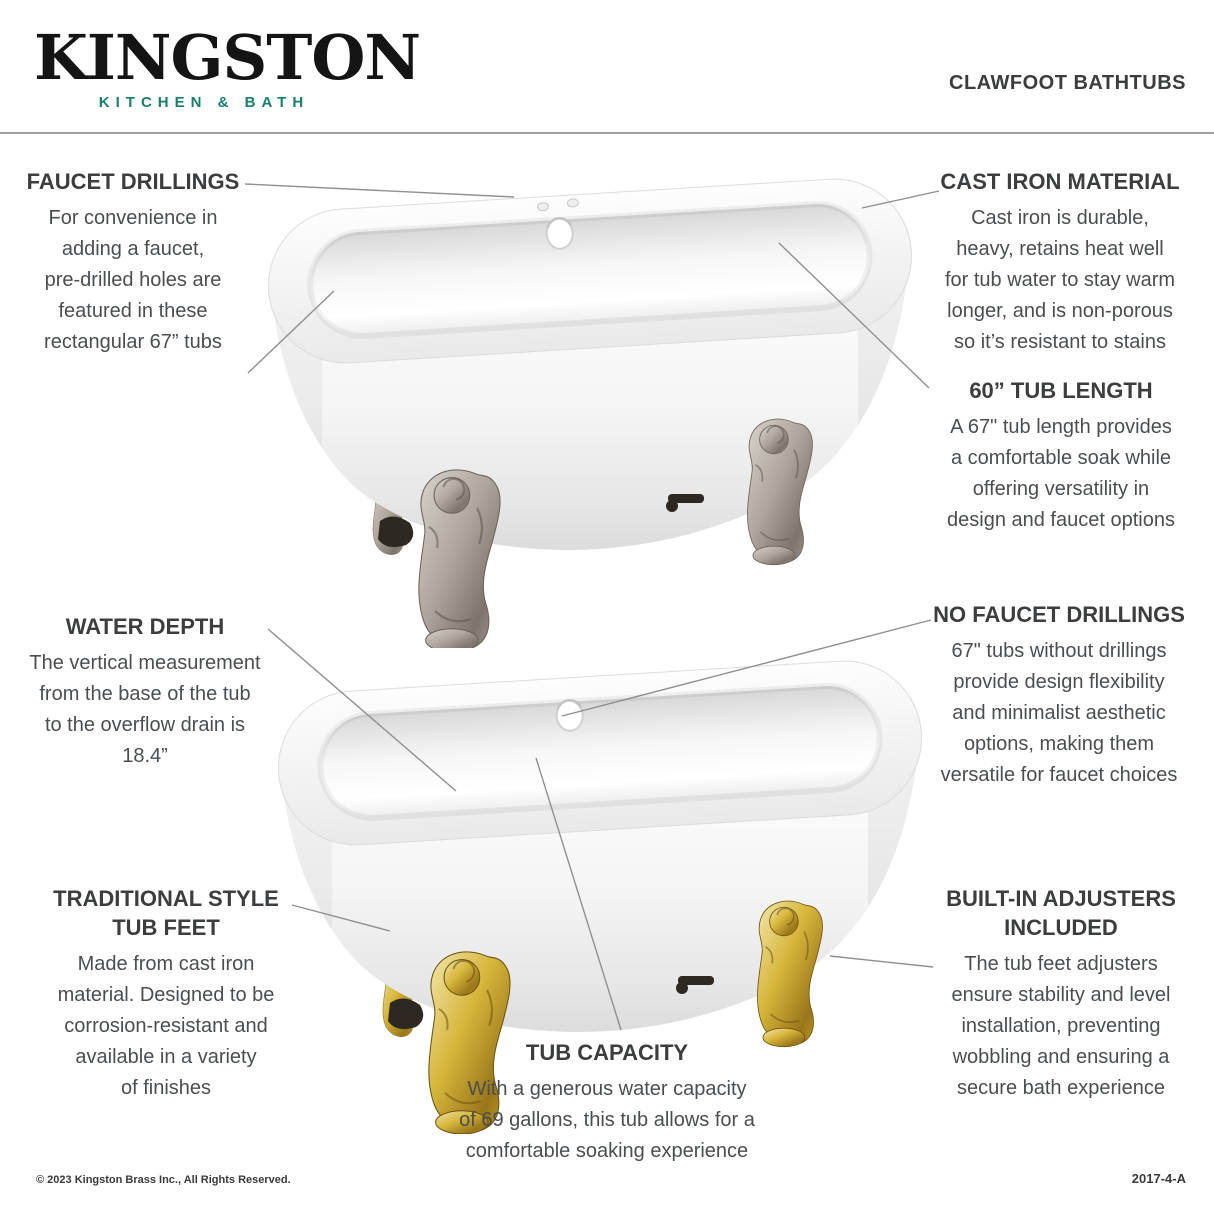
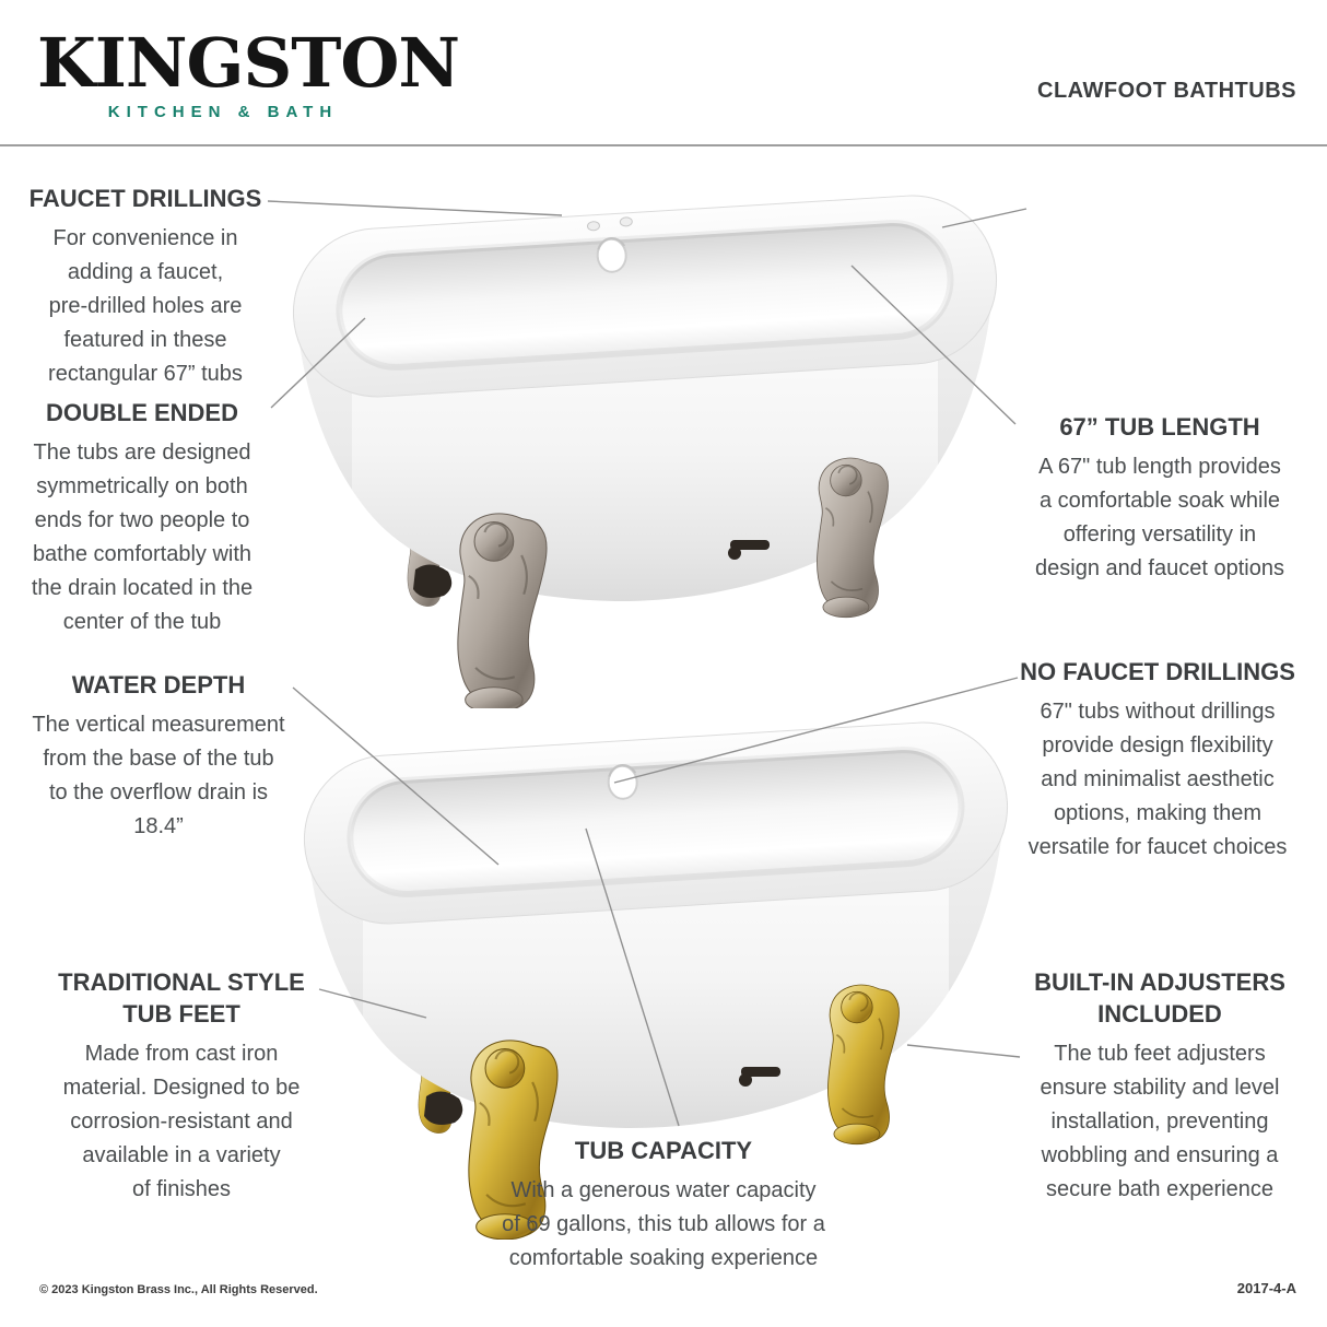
  KINGSTO
  KITCHEN & BATH
  CLAWFOOT BATHTUBS
  FAUCET DRILLINGS
  For convenience in
  adding a faucet,
  pre-drilled holes are
  featured in these
  rectangular 67” tubs
+ DOUBLE ENDED
+ The tubs are designed
+ symmetrically on both
+ ends for two people to
+ bathe comfortably with
+ the drain located in the
+ center of the tub
  WATER DEPTH
  The vertical measurement
  from the base of the tub
  to the overflow drain is
  18.4”
  TRADITIONAL STYLE
  TUB FEET
  Made from cast iron
  material. Designed to be
  corrosion-resistant and
  available in a variety
  of finishes
- CAST IRON MATERIAL
- Cast iron is durable,
- heavy, retains heat well
- for tub water to stay warm
- longer, and is non-porous
- so it’s resistant to stains
- 60” TUB LENGTH
+ 67” TUB LENGTH
  A 67" tub length provides
  a comfortable soak while
  offering versatility in
  design and faucet options
  NO FAUCET DRILLINGS
  67" tubs without drillings
  provide design flexibility
  and minimalist aesthetic
  options, making them
  versatile for faucet choices
  BUILT-IN ADJUSTERS
  INCLUDED
  The tub feet adjusters
  ensure stability and level
  installation, preventing
  wobbling and ensuring a
  secure bath experience
  TUB CAPACITY
  With a generous water capacity
  of 69 gallons, this tub allows for a
  comfortable soaking experience
  © 2023 Kingston Brass Inc., All Rights Reserved.
  2017-4-A
